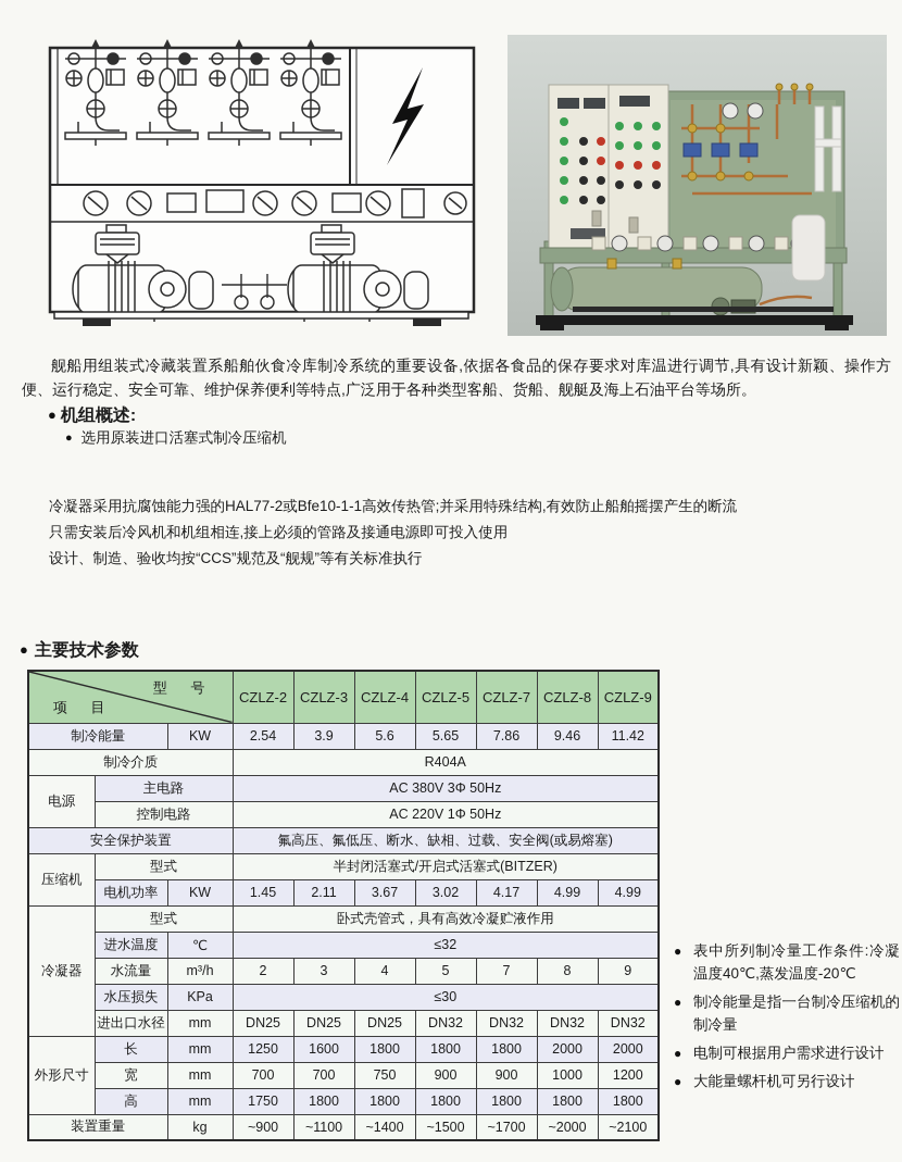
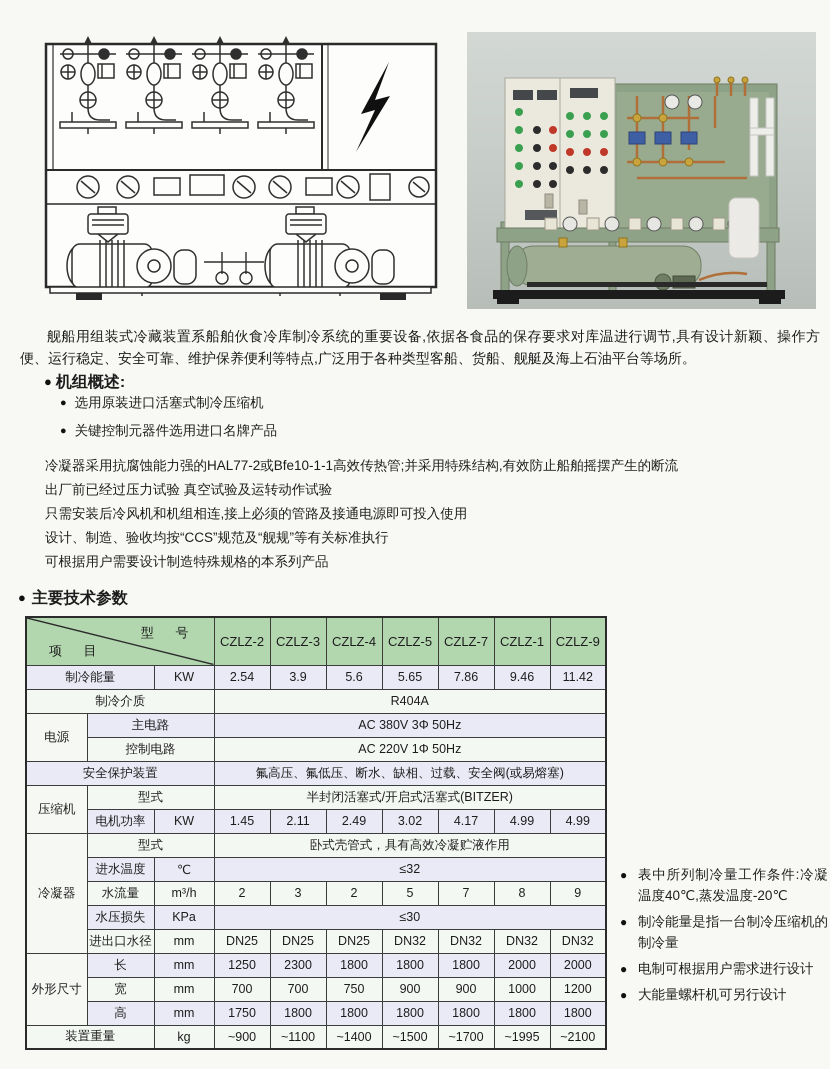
  舰船用组装式冷藏装置系船舶伙食冷库制冷系统的重要设备,依据各食品的保存要求对库温进行调节,具有设计新颖、操作方便、运行稳定、安全可靠、维护保养便利等特点,广泛用于各种类型客船、货船、舰艇及海上石油平台等场所。
  ● 机组概述:
  ● 选用原装进口活塞式制冷压缩机
+ ● 关键控制元器件选用进口名牌产品
  冷凝器采用抗腐蚀能力强的HAL77-2或Bfe10-1-1高效传热管;并采用特殊结构,有效防止船舶摇摆产生的断流
+ 出厂前已经过压力试验 真空试验及运转动作试验
  只需安装后冷风机和机组相连,接上必须的管路及接通电源即可投入使用
  设计、制造、验收均按“CCS”规范及“舰规”等有关标准执行
+ 可根据用户需要设计制造特殊规格的本系列产品
  ● 主要技术参数
- 型 号 项 目	CZLZ-2	CZLZ-3	CZLZ-4	CZLZ-5	CZLZ-7	CZLZ-8	CZLZ-9
+ 型 号 项 目	CZLZ-2	CZLZ-3	CZLZ-4	CZLZ-5	CZLZ-7	CZLZ-1	CZLZ-9
  制冷能量	KW	2.54	3.9	5.6	5.65	7.86	9.46	11.42
  制冷介质	R404A
  电源	主电路	AC 380V 3Φ 50Hz
  控制电路	AC 220V 1Φ 50Hz
  安全保护装置	氟高压、氟低压、断水、缺相、过载、安全阀(或易熔塞)
  压缩机	型式	半封闭活塞式/开启式活塞式(BITZER)
- 电机功率	KW	1.45	2.11	3.67	3.02	4.17	4.99	4.99
+ 电机功率	KW	1.45	2.11	2.49	3.02	4.17	4.99	4.99
  冷凝器	型式	卧式壳管式，具有高效冷凝贮液作用
  进水温度	℃	≤32
- 水流量	m³/h	2	3	4	5	7	8	9
+ 水流量	m³/h	2	3	2	5	7	8	9
  水压损失	KPa	≤30
  进出口水径	mm	DN25	DN25	DN25	DN32	DN32	DN32	DN32
- 外形尺寸	长	mm	1250	1600	1800	1800	1800	2000	2000
+ 外形尺寸	长	mm	1250	2300	1800	1800	1800	2000	2000
  宽	mm	700	700	750	900	900	1000	1200
  高	mm	1750	1800	1800	1800	1800	1800	1800
- 装置重量	kg	~900	~1100	~1400	~1500	~1700	~2000	~2100
+ 装置重量	kg	~900	~1100	~1400	~1500	~1700	~1995	~2100
  ●
  表中所列制冷量工作条件:冷凝温度40℃,蒸发温度-20℃
  ●
  制冷能量是指一台制冷压缩机的制冷量
  ●
  电制可根据用户需求进行设计
  ●
  大能量螺杆机可另行设计
